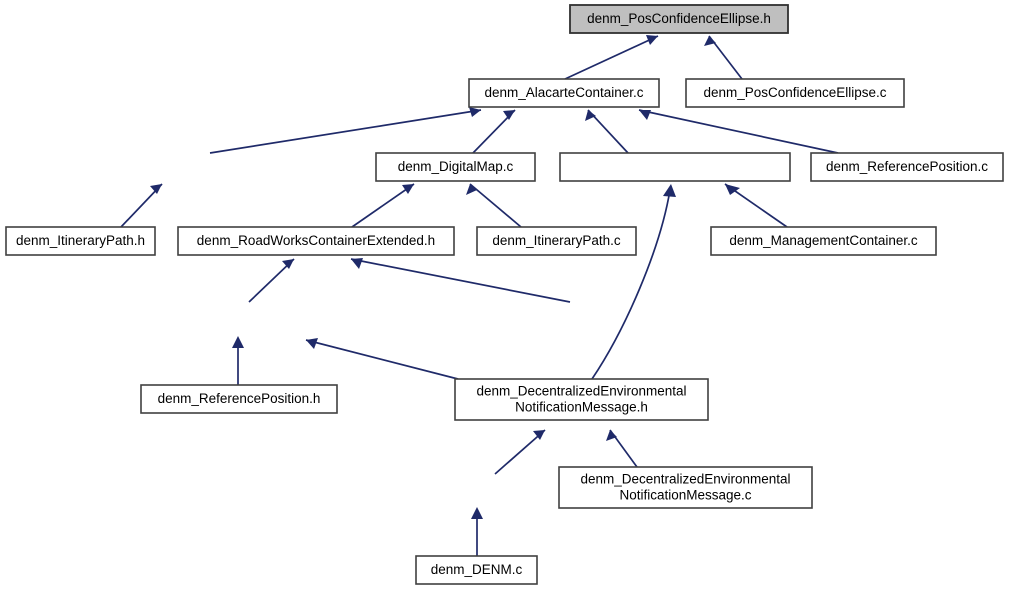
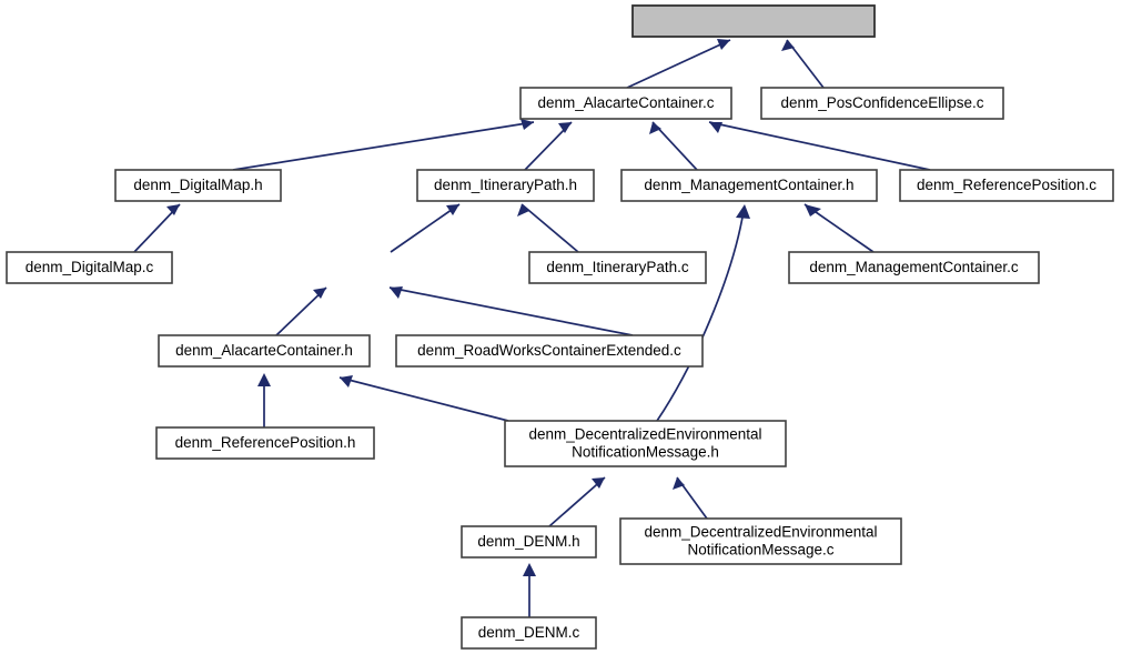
- denm_PosConfidenceEllipse.h
  denm_AlacarteContainer.c
  denm_PosConfidenceEllipse.c
+ denm_DigitalMap.h
- denm_DigitalMap.c
+ denm_ItineraryPath.h
+ denm_ManagementContainer.h
  denm_ReferencePosition.c
- denm_ItineraryPath.h
+ denm_DigitalMap.c
- denm_RoadWorksContainerExtended.h
  denm_ItineraryPath.c
  denm_ManagementContainer.c
+ denm_AlacarteContainer.h
+ denm_RoadWorksContainerExtended.c
  denm_ReferencePosition.h
  denm_DecentralizedEnvironmental NotificationMessage.h
+ denm_DENM.h
  denm_DecentralizedEnvironmental NotificationMessage.c
  denm_DENM.c
